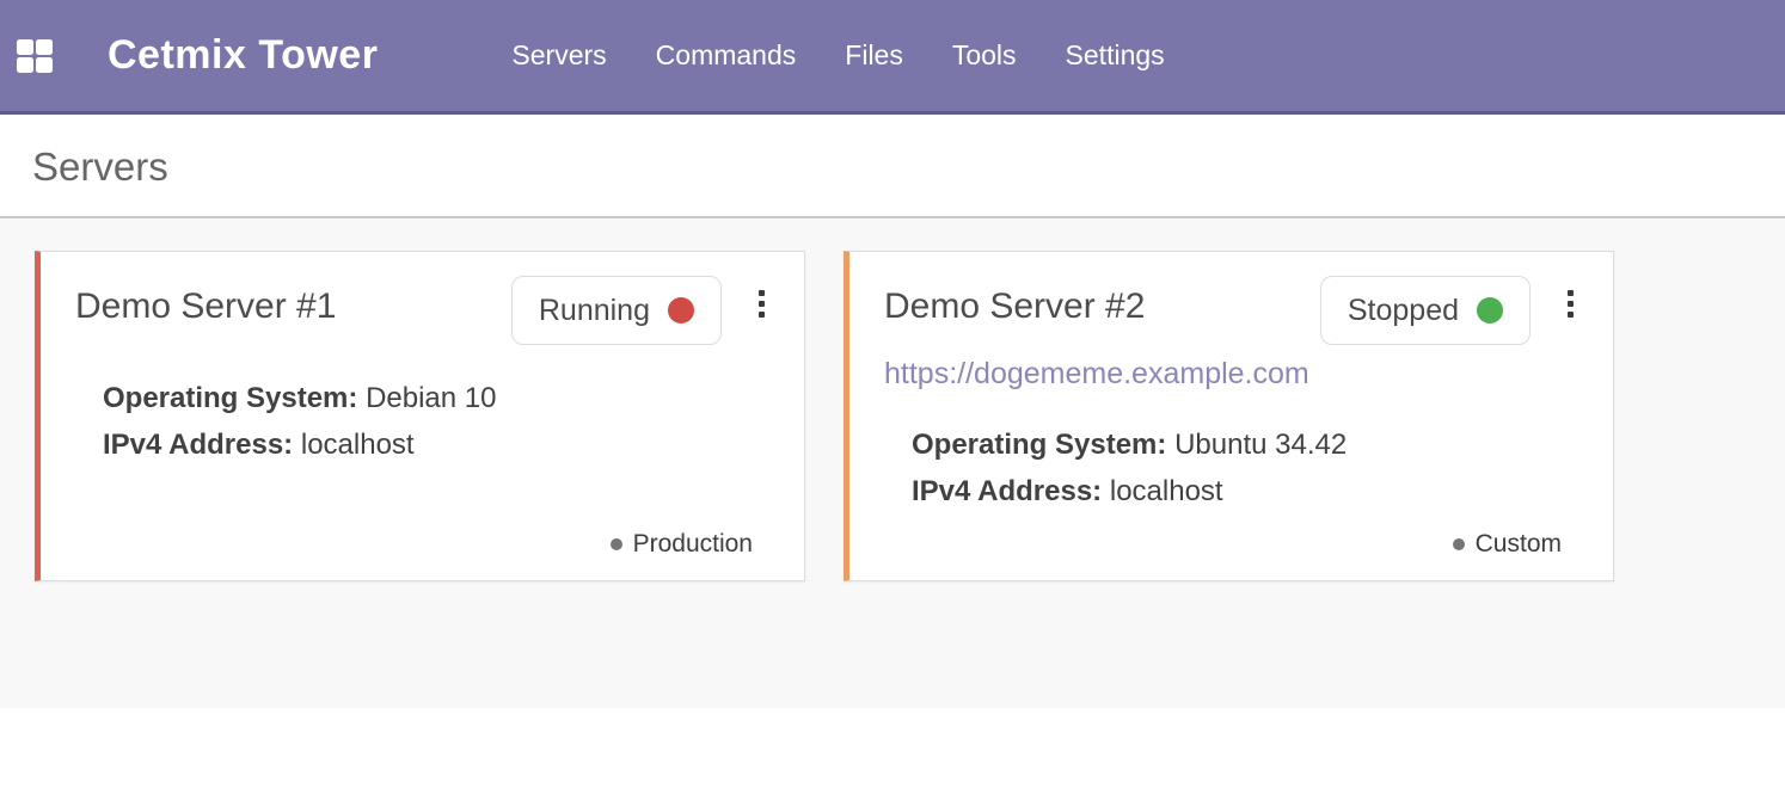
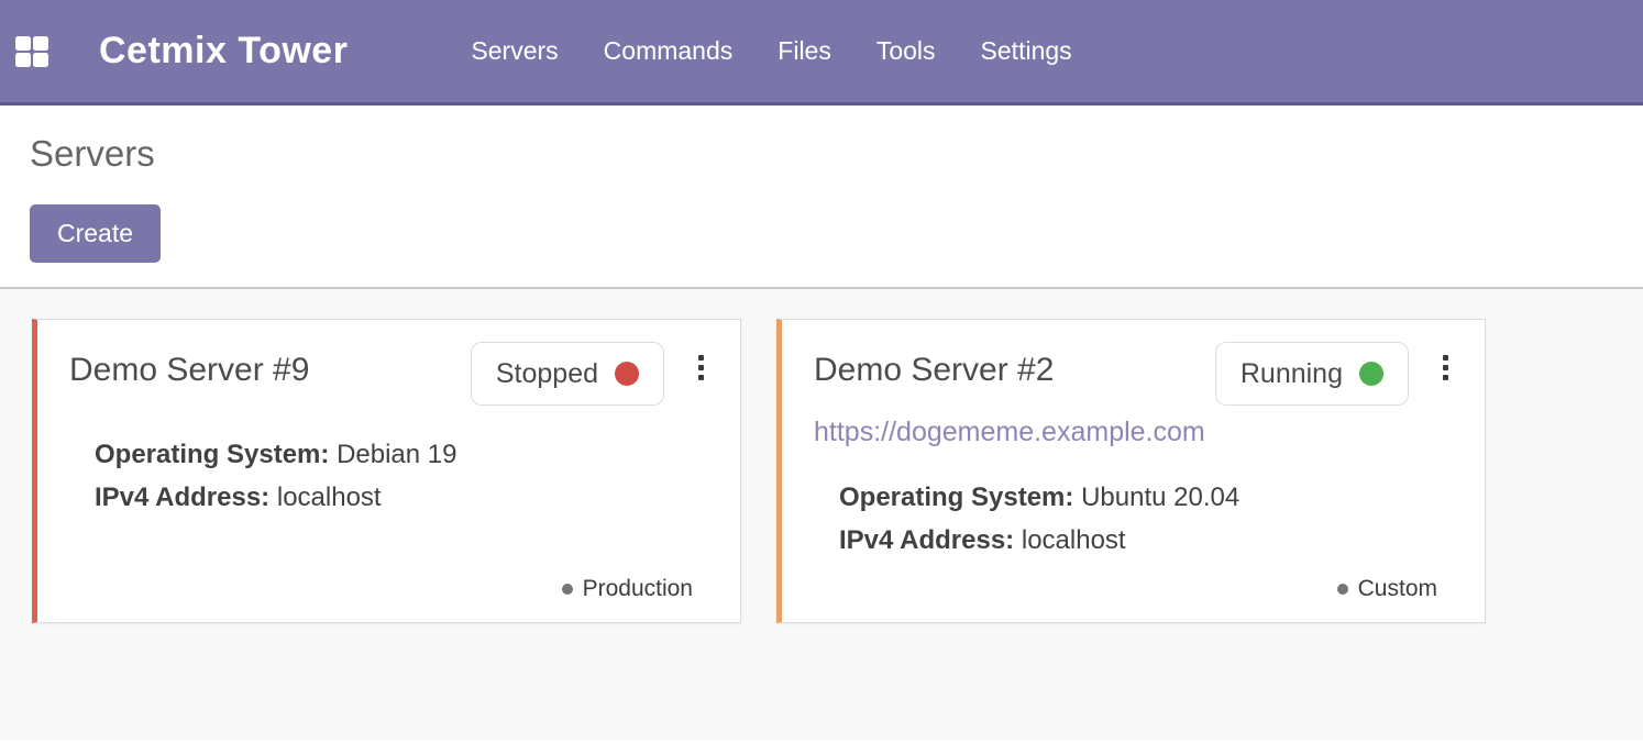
  Cetmix Tower
  Servers
  Commands
  Files
  Tools
  Settings
  Servers
+ Create
- Demo Server #1
+ Demo Server #9
- Running
+ Stopped
- Operating System: Debian 10
+ Operating System: Debian 19
  IPv4 Address: localhost
  Production
  Demo Server #2
- Stopped
+ Running
  https://dogememe.example.com
- Operating System: Ubuntu 34.42
+ Operating System: Ubuntu 20.04
  IPv4 Address: localhost
  Custom
